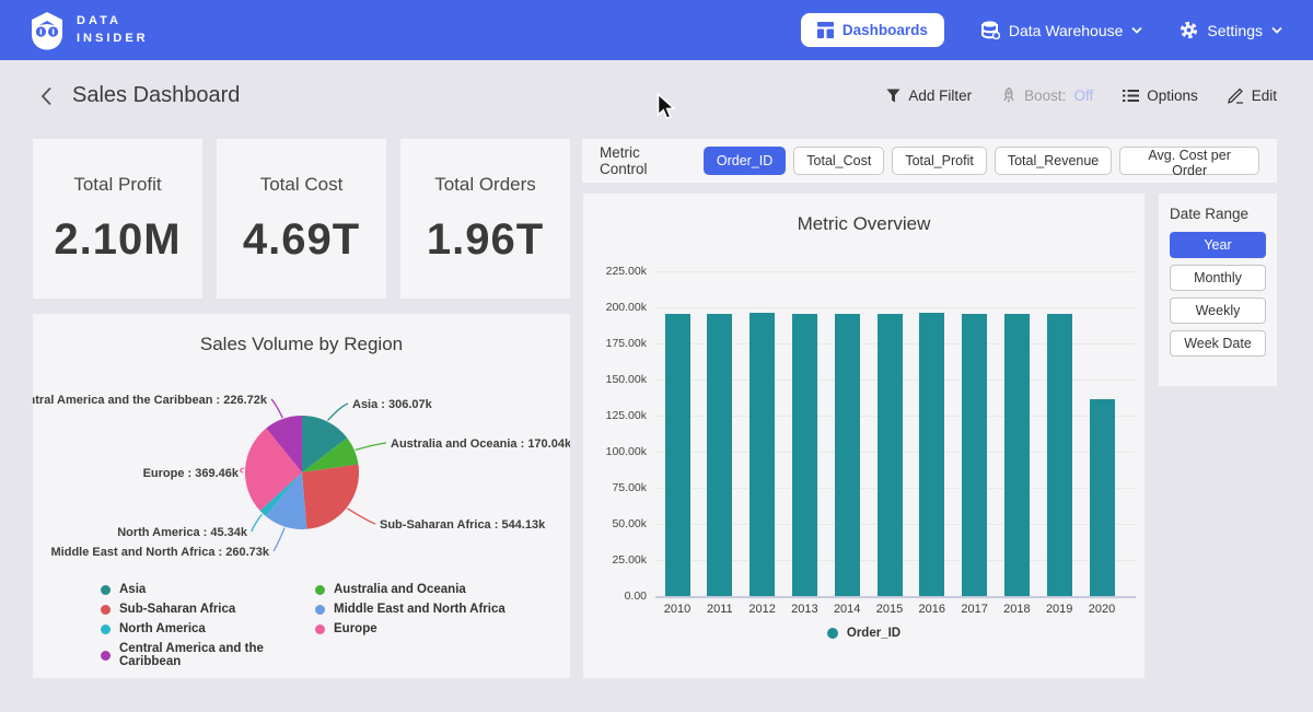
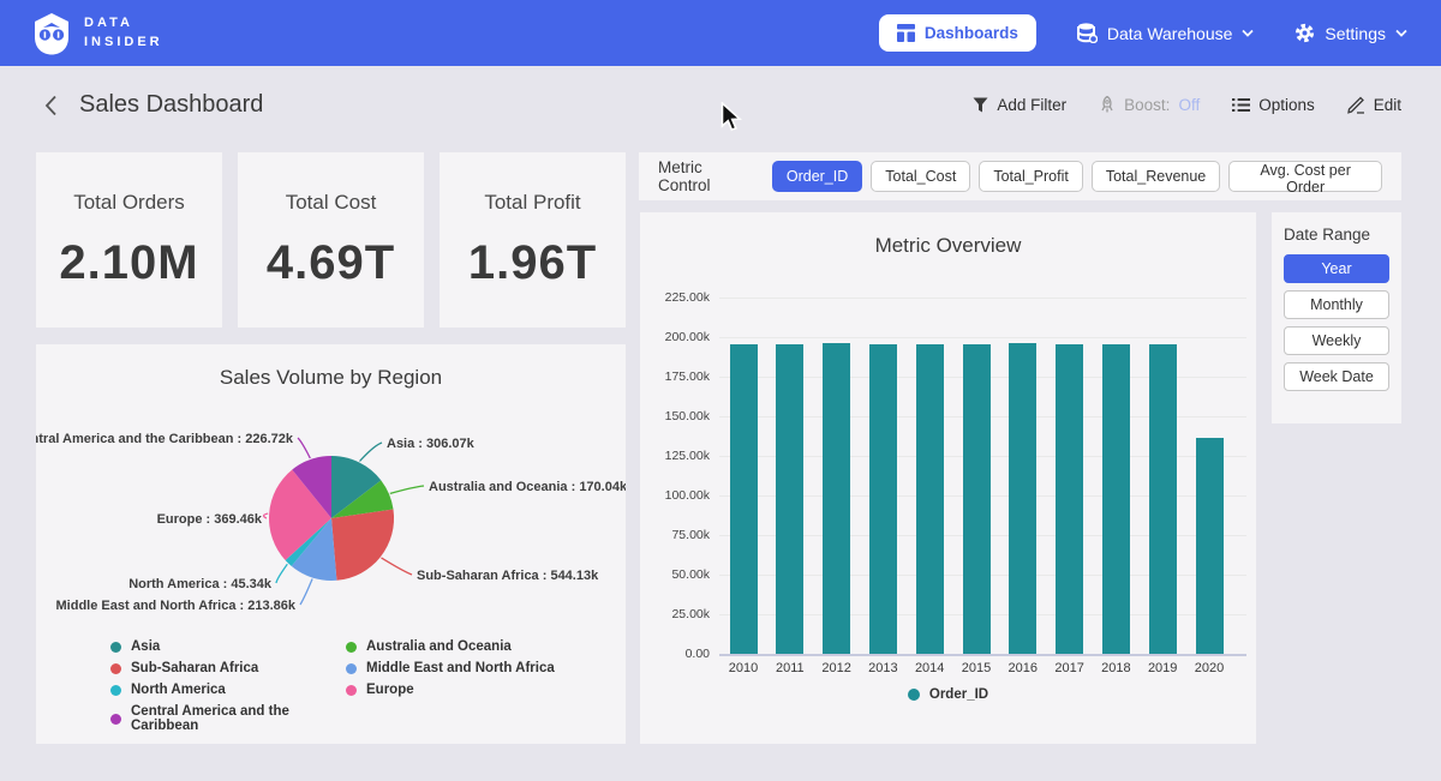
  DATA
  INSIDER
  Dashboards
  Data Warehouse
  Settings
  Sales Dashboard
  Add Filter
  Boost:
  Off
  Options
  Edit
- Total Profit
+ Total Orders
  2.10M
  Total Cost
  4.69T
- Total Orders
+ Total Profit
  1.96T
  Metric Control
  Order_ID
  Total_Cost
  Total_Profit
  Total_Revenue
  Avg. Cost per Order
  Sales Volume by Region
  Asia : 306.07k
  Australia and Oceania : 170.04k
  Sub-Saharan Africa : 544.13k
- Middle East and North Africa : 260.73k
+ Middle East and North Africa : 213.86k
  North America : 45.34k
  Europe : 369.46k
  tral America and the Caribbean : 226.72k
  Asia
  Australia and Oceania
  Sub-Saharan Africa
  Middle East and North Africa
  North America
  Europe
  Central America and the Caribbean
  Metric Overview
  225.00k
  200.00k
  175.00k
  150.00k
  125.00k
  100.00k
  75.00k
  50.00k
  25.00k
  0.00
  2010
  2011
  2012
  2013
  2014
  2015
  2016
  2017
  2018
  2019
  2020
  Order_ID
  Date Range
  Year
  Monthly
  Weekly
  Week Date
